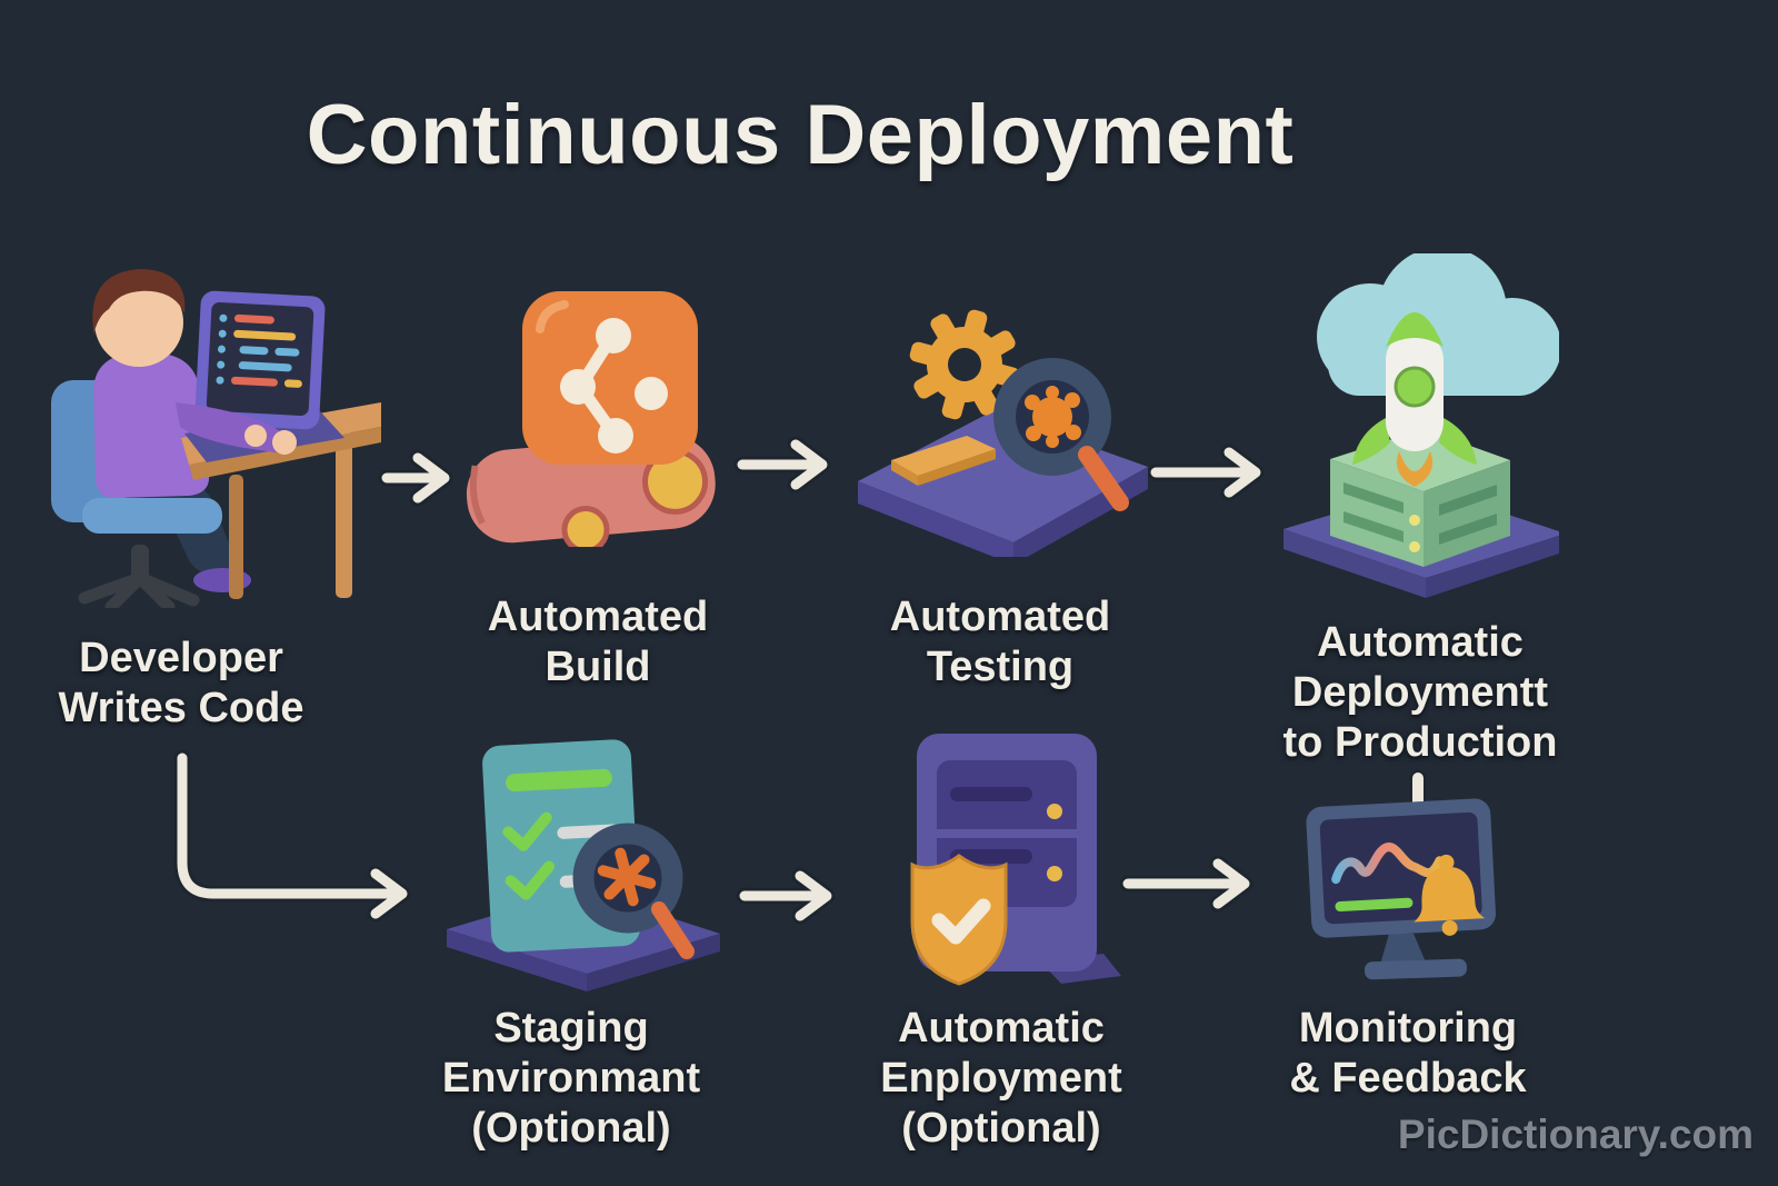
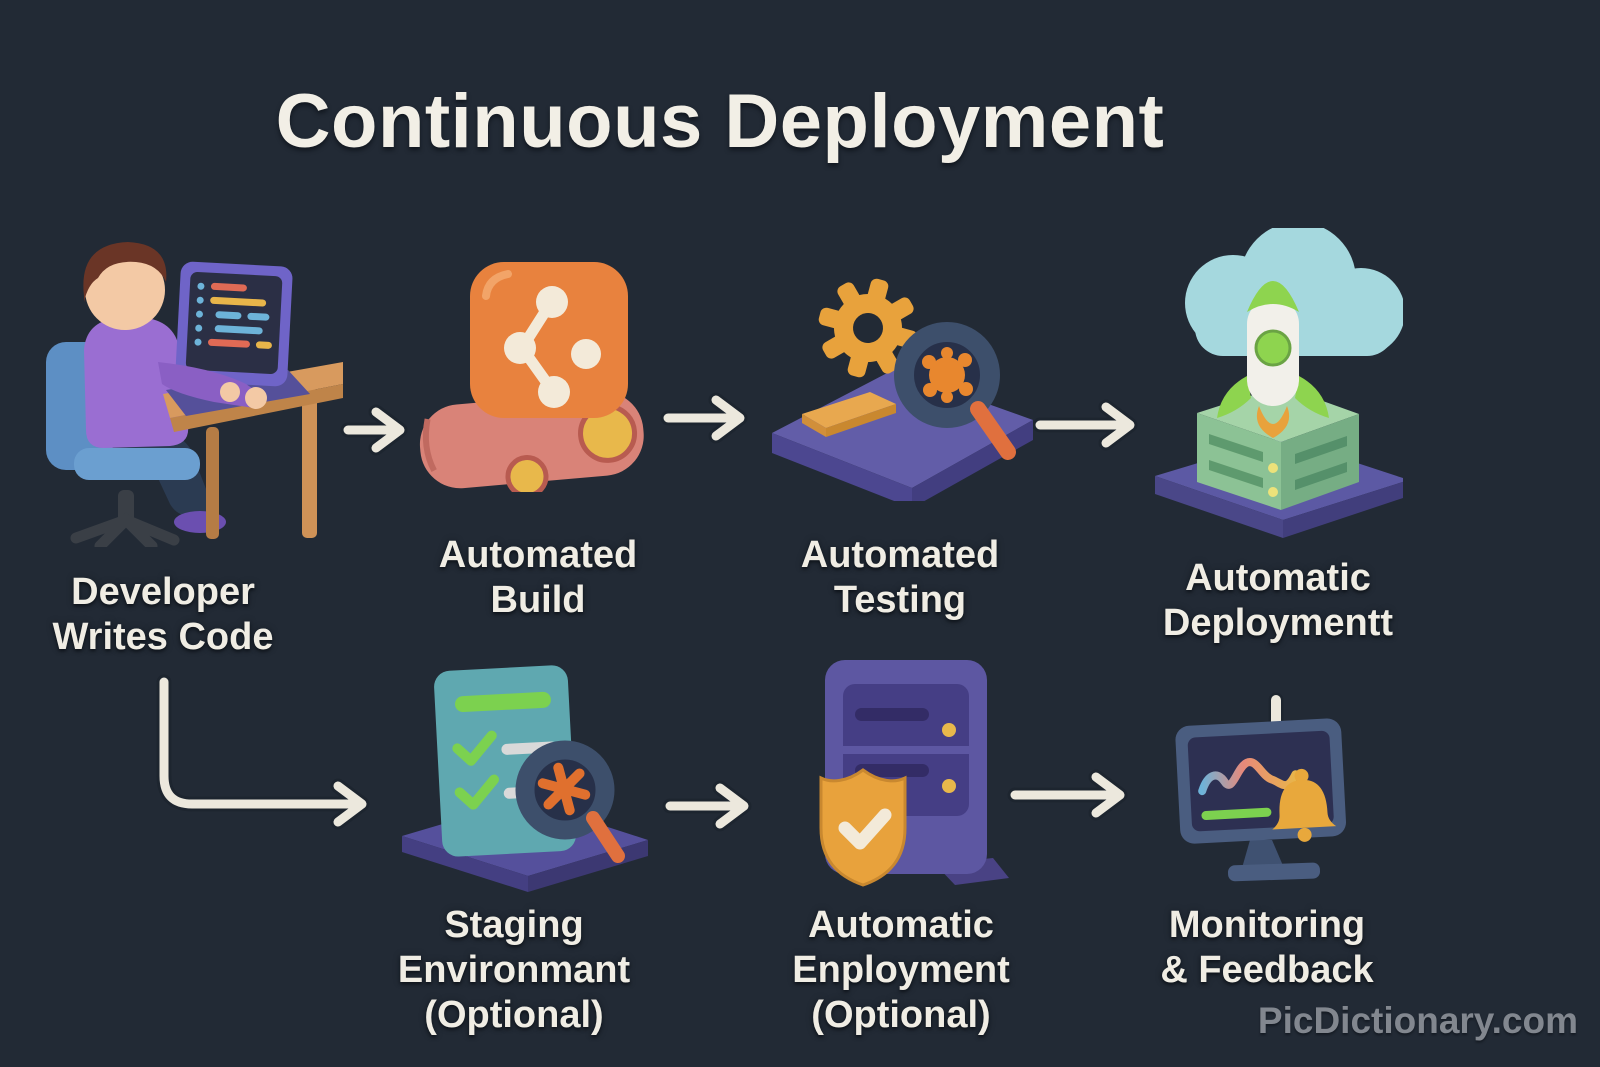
  Continuous Deployment
  Developer
  Writes Code
  Automated
  Build
  Automated
  Testing
  Automatic
  Deploymentt
- to Production
  Staging
  Environmant
  (Optional)
  Automatic
  Enployment
  (Optional)
  Monitoring
  & Feedback
  PicDictionary.com
